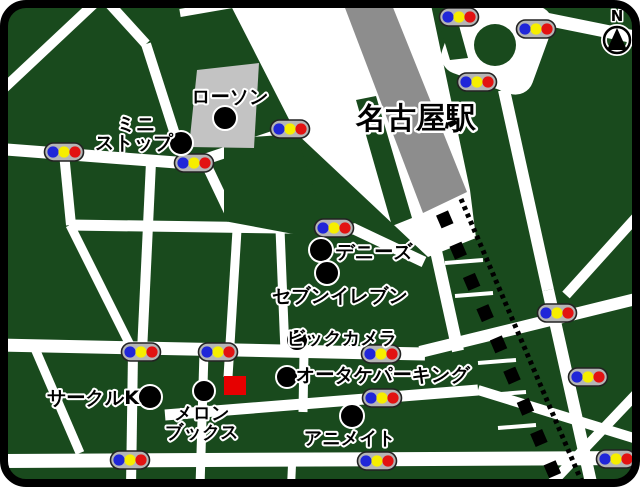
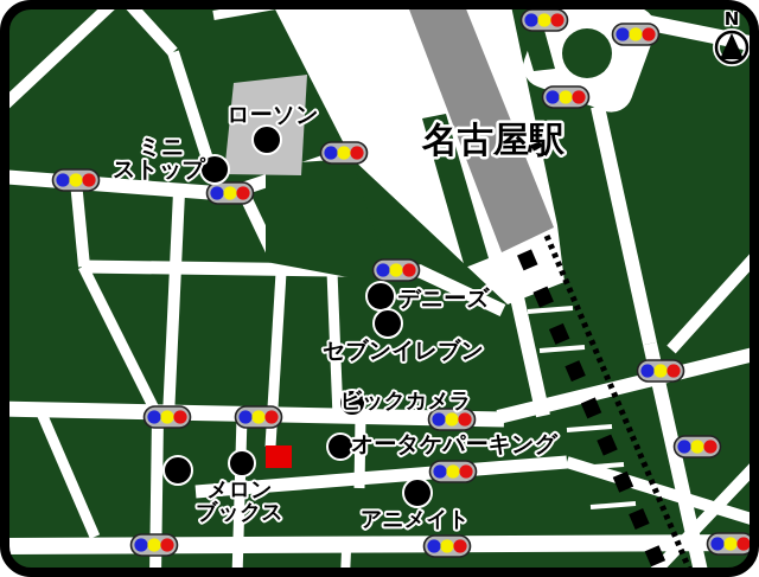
  ローソン
  ミニ
  ストップ
  名古屋駅
  デニーズ
  セブンイレブン
  ビックカメラ
  オータケパーキング
- サークルK
  メロン
  ブックス
  アニメイト
  N
